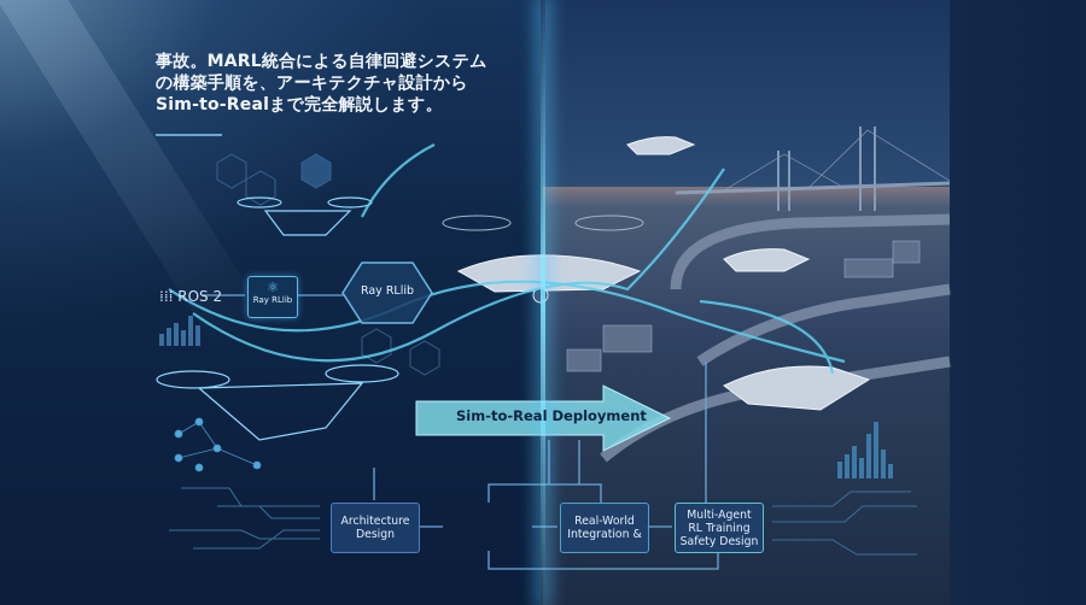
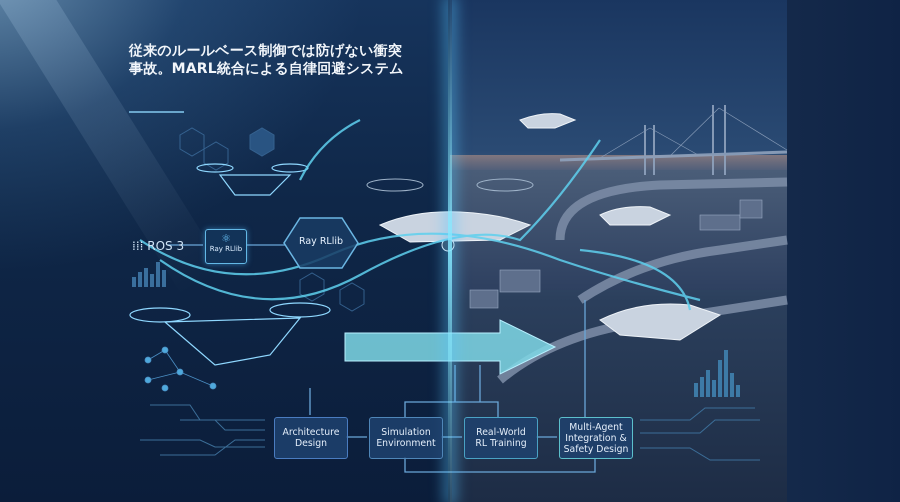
+ 従来のルールベース制御では防げない衝突
  事故。MARL統合による自律回避システム
- の構築手順を、アーキテクチャ設計から
- Sim-to-Realまで完全解説します。
- ⁞⁞⁞ ROS 2
+ ⁞⁞⁞ ROS 3
  ⚛
  Ray RLlib
  Ray RLlib
- Sim-to-Real Deployment
  Architecture
  Design
+ Simulation
+ Environment
  Real-World
- Integration &
+ RL Training
  Multi-Agent
- RL Training
+ Integration &
  Safety Design
